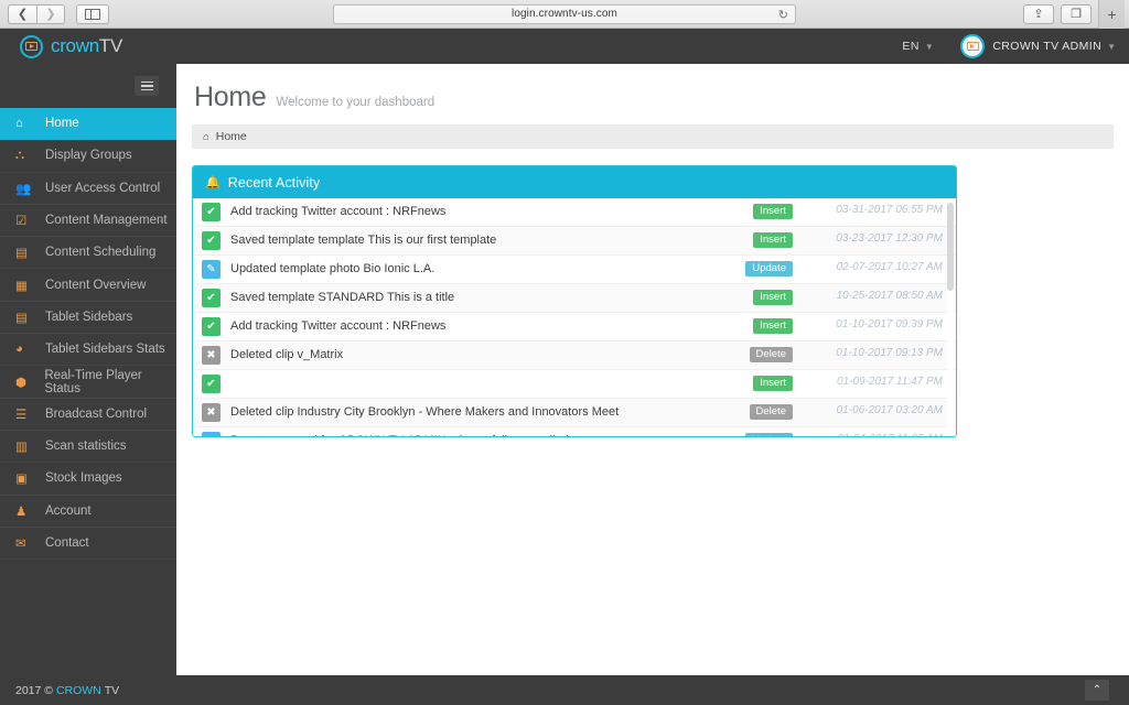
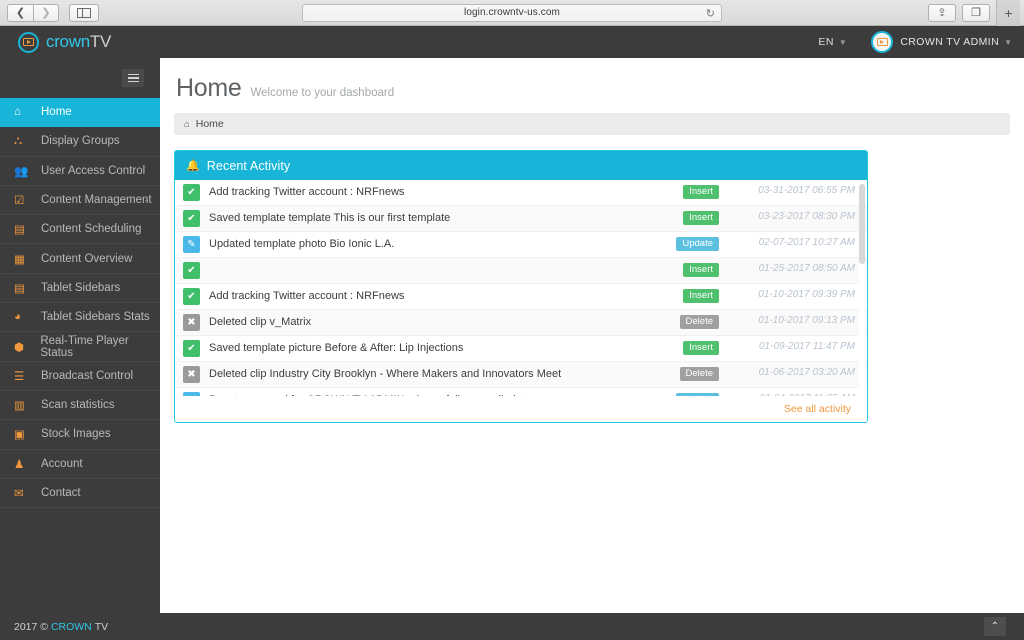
  ❮
  ❯
  login.crowntv-us.com
  ↻
  ⇪
  ❐
  +
  crownTV
  EN
  ▼
  CROWN TV ADMIN
  ▼
  ⌂
  Home
  ⛬
  Display Groups
  👥
  User Access Control
  ☑
  Content Management
  ‹
  ▤
  Content Scheduling
  ▦
  Content Overview
  ▤
  Tablet Sidebars
  ◕
  Tablet Sidebars Stats
  ⬢
  Real-Time Player Status
  ☰
  Broadcast Control
  ▥
  Scan statistics
  ▣
  Stock Images
  ♟
  Account
  ✉
  Contact
  Home
  Welcome to your dashboard
  ⌂
  Home
  🔔
  Recent Activity
  ✔
  Add tracking Twitter account : NRFnews
  Insert
  03-31-2017 06:55 PM
  ✔
  Saved template template This is our first template
  Insert
- 03-23-2017 12:30 PM
+ 03-23-2017 08:30 PM
  ✎
  Updated template photo Bio Ionic L.A.
  Update
  02-07-2017 10:27 AM
  ✔
- Saved template STANDARD This is a title
  Insert
- 10-25-2017 08:50 AM
+ 01-25-2017 08:50 AM
  ✔
  Add tracking Twitter account : NRFnews
  Insert
  01-10-2017 09:39 PM
  ✖
  Deleted clip v_Matrix
  Delete
  01-10-2017 09:13 PM
  ✔
+ Saved template picture Before & After: Lip Injections
  Insert
  01-09-2017 11:47 PM
  ✖
  Deleted clip Industry City Brooklyn - Where Makers and Innovators Meet
  Delete
  01-06-2017 03:20 AM
+ See all activity
  2017 ©
  CROWN
  TV
  ⌃
